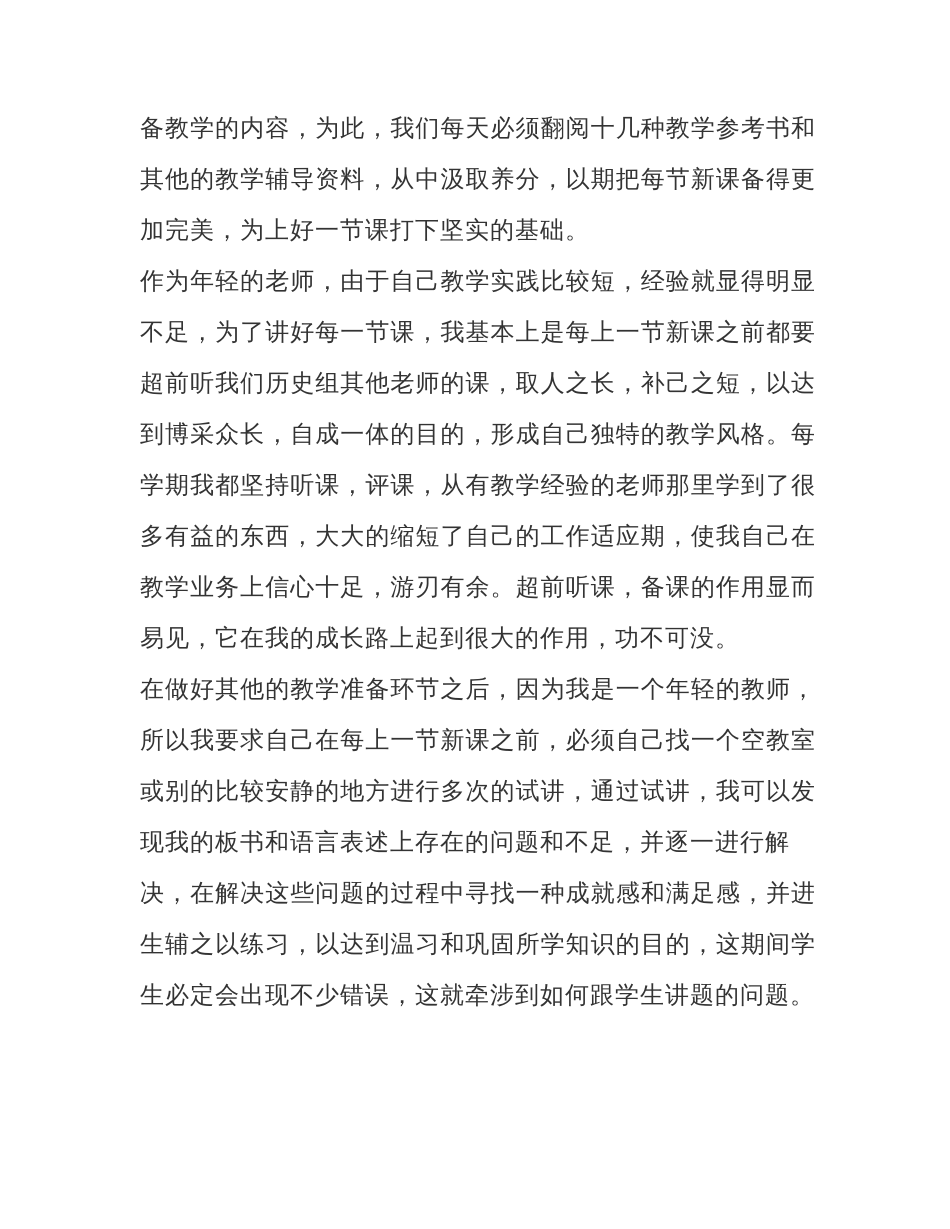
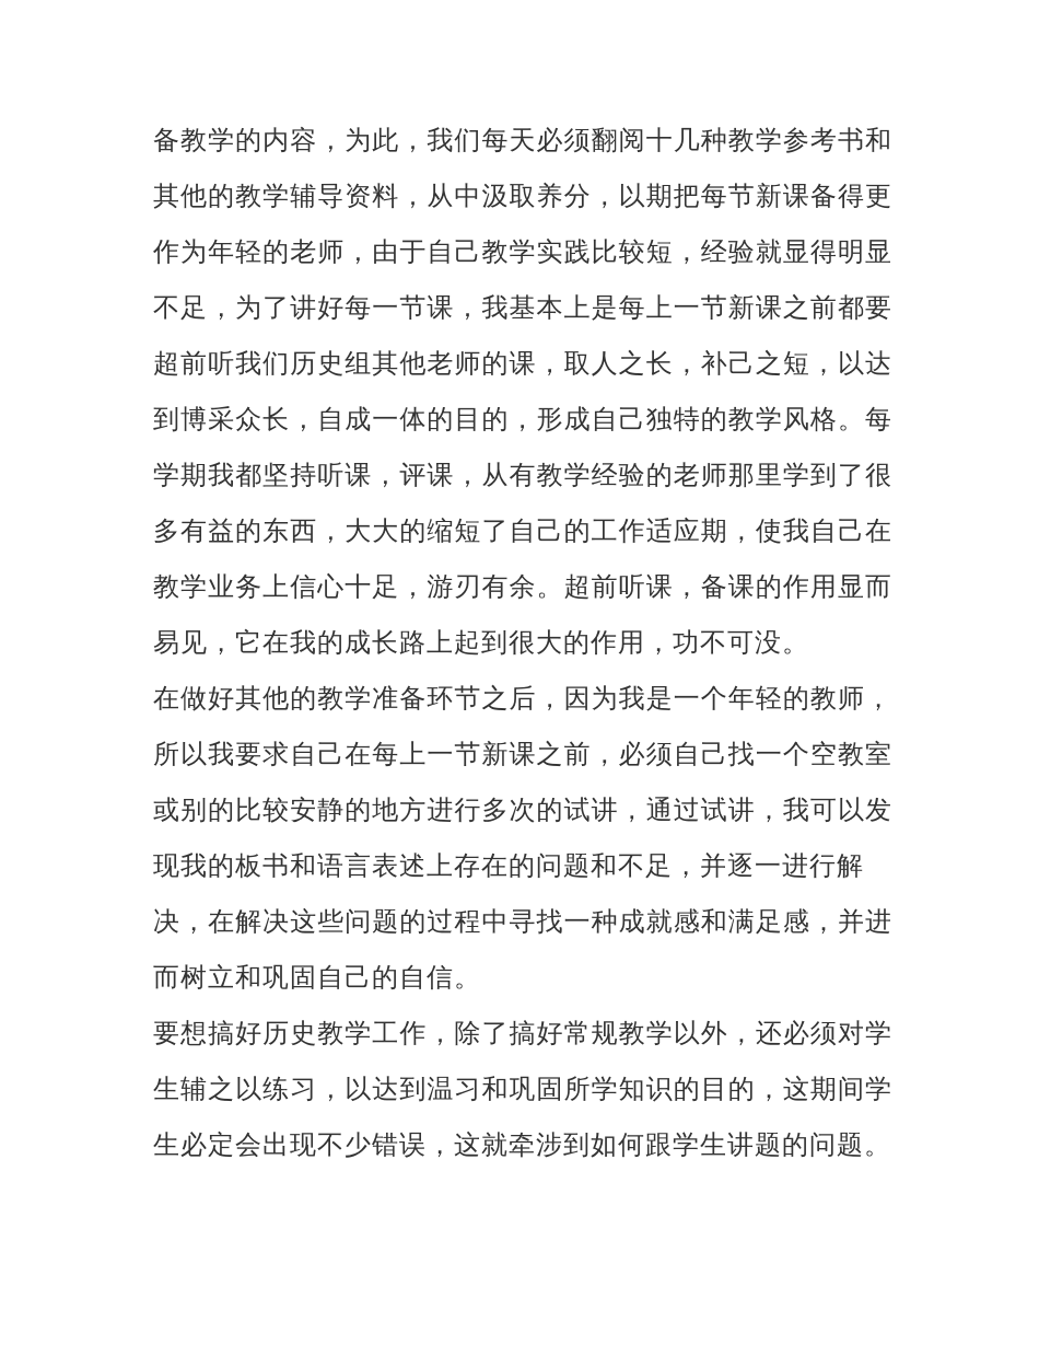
  备教学的内容，为此，我们每天必须翻阅十几种教学参考书和
  其他的教学辅导资料，从中汲取养分，以期把每节新课备得更
- 加完美，为上好一节课打下坚实的基础。
  作为年轻的老师，由于自己教学实践比较短，经验就显得明显
  不足，为了讲好每一节课，我基本上是每上一节新课之前都要
  超前听我们历史组其他老师的课，取人之长，补己之短，以达
  到博采众长，自成一体的目的，形成自己独特的教学风格。每
  学期我都坚持听课，评课，从有教学经验的老师那里学到了很
  多有益的东西，大大的缩短了自己的工作适应期，使我自己在
  教学业务上信心十足，游刃有余。超前听课，备课的作用显而
  易见，它在我的成长路上起到很大的作用，功不可没。
  在做好其他的教学准备环节之后，因为我是一个年轻的教师，
  所以我要求自己在每上一节新课之前，必须自己找一个空教室
  或别的比较安静的地方进行多次的试讲，通过试讲，我可以发
  现我的板书和语言表述上存在的问题和不足，并逐一进行解
  决，在解决这些问题的过程中寻找一种成就感和满足感，并进
+ 而树立和巩固自己的自信。
+ 要想搞好历史教学工作，除了搞好常规教学以外，还必须对学
  生辅之以练习，以达到温习和巩固所学知识的目的，这期间学
  生必定会出现不少错误，这就牵涉到如何跟学生讲题的问题。
